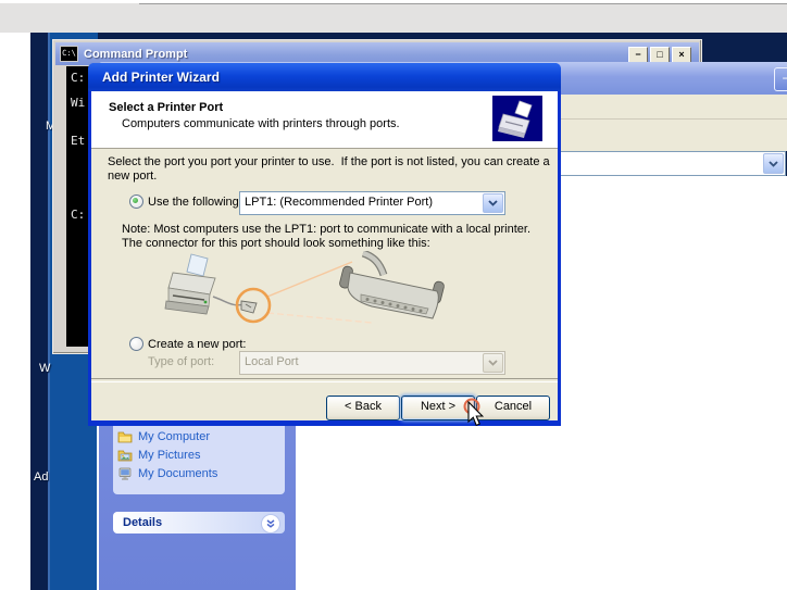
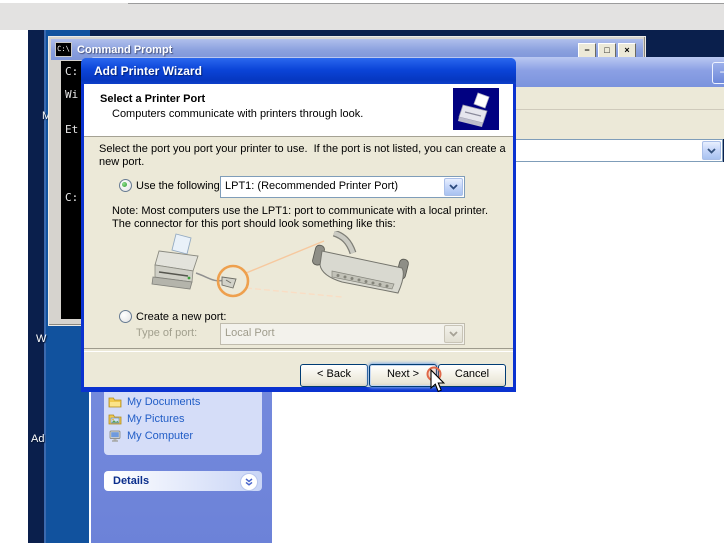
  W
  Ad
  C:\
  Command Prompt
  −
  □
  ×
  C:
  Wi
  Et
  C:
  −
- My Computer
+ My Documents
  My Pictures
- My Documents
+ My Computer
  Details
  Add Printer Wizard
  Select a Printer Port
- Computers communicate with printers through ports.
+ Computers communicate with printers through look.
  Select the port you port your printer to use. If the port is not listed, you can create a
  new port.
  Use the following
  LPT1: (Recommended Printer Port)
  Note: Most computers use the LPT1: port to communicate with a local printer.
  The connector for this port should look something like this:
  Create a new port:
  Type of port:
  Local Port
  < Back
  Next >
  Cancel
